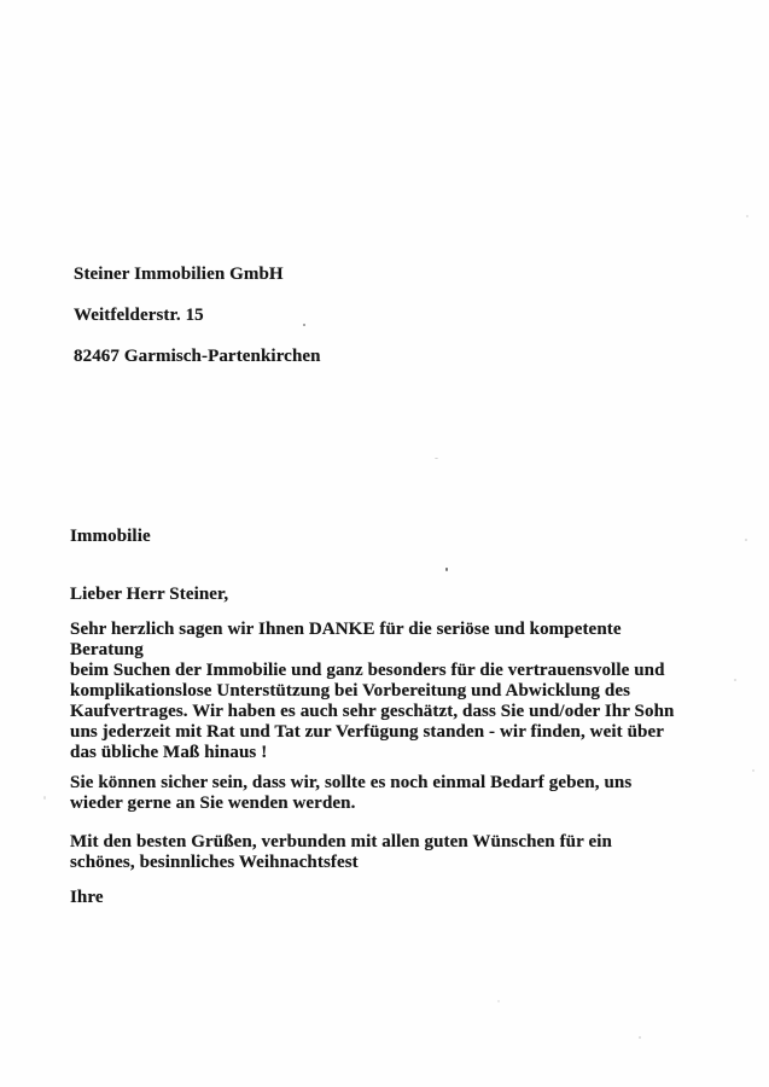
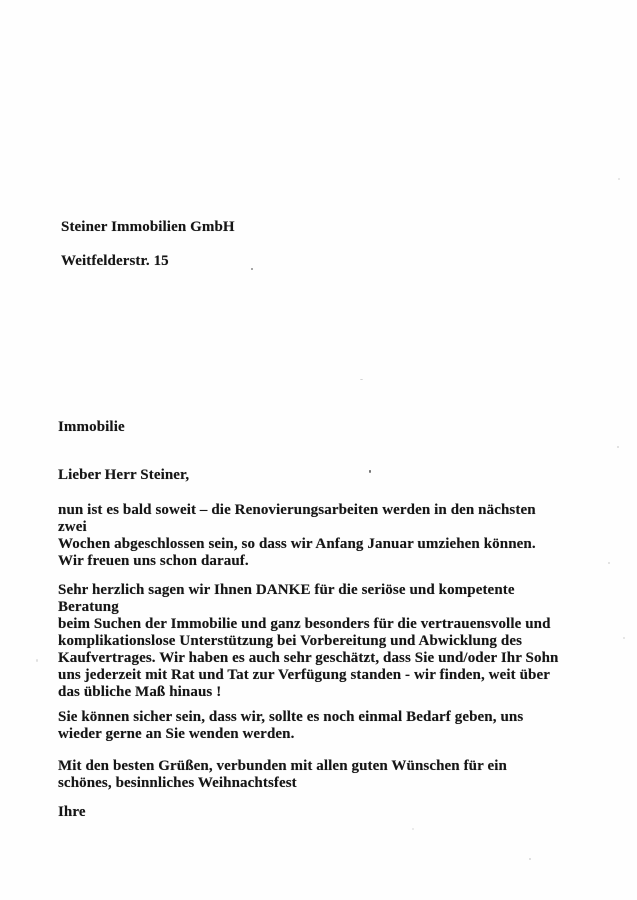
  Steiner Immobilien GmbH
  Weitfelderstr. 15
- 82467 Garmisch-Partenkirchen
  Immobilie
  Lieber Herr Steiner,
+ nun ist es bald soweit – die Renovierungsarbeiten werden in den nächsten zwei
+ Wochen abgeschlossen sein, so dass wir Anfang Januar umziehen können.
+ Wir freuen uns schon darauf.
  Sehr herzlich sagen wir Ihnen DANKE für die seriöse und kompetente Beratung
  beim Suchen der Immobilie und ganz besonders für die vertrauensvolle und
  komplikationslose Unterstützung bei Vorbereitung und Abwicklung des
  Kaufvertrages. Wir haben es auch sehr geschätzt, dass Sie und/oder Ihr Sohn
  uns jederzeit mit Rat und Tat zur Verfügung standen - wir finden, weit über
  das übliche Maß hinaus !
  Sie können sicher sein, dass wir, sollte es noch einmal Bedarf geben, uns
  wieder gerne an Sie wenden werden.
  Mit den besten Grüßen, verbunden mit allen guten Wünschen für ein
  schönes, besinnliches Weihnachtsfest
  Ihre
